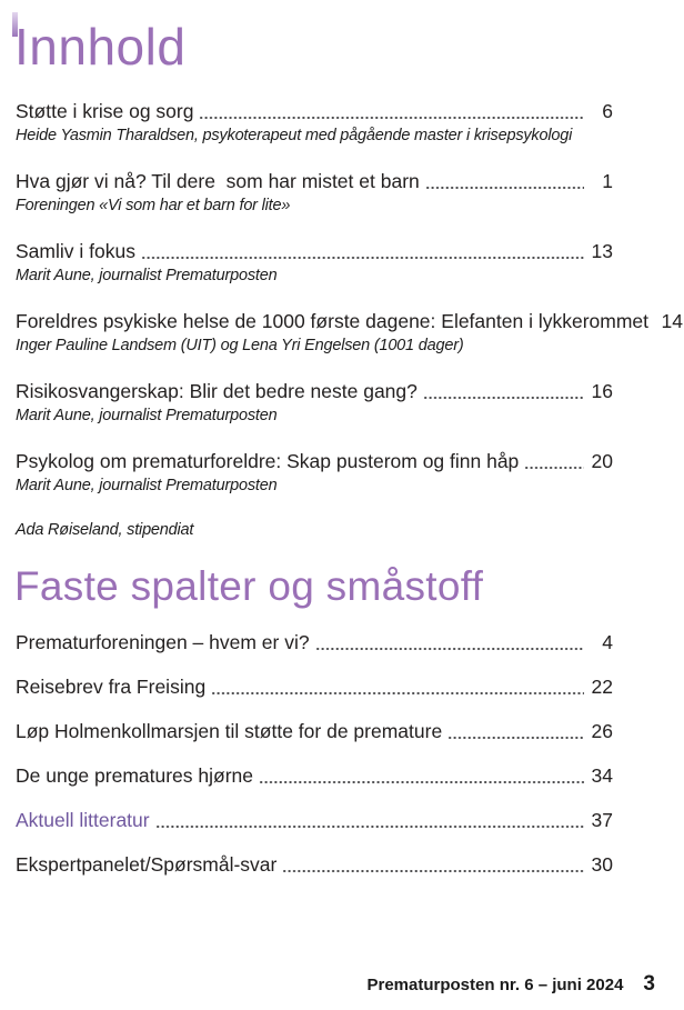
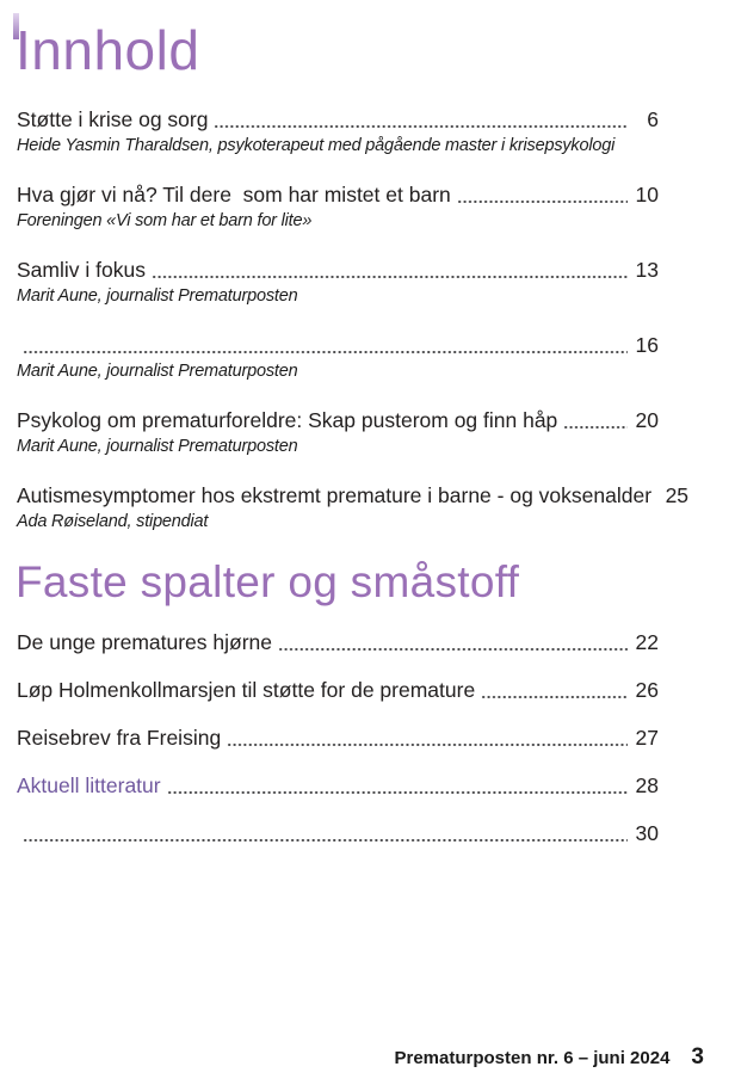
  Innhold
  Støtte i krise og sorg
  6
  Heide Yasmin Tharaldsen, psykoterapeut med pågående master i krisepsykologi
  Hva gjør vi nå? Til dere som har mistet et barn
- 1
+ 10
  Foreningen «Vi som har et barn for lite»
  Samliv i fokus
  13
  Marit Aune, journalist Prematurposten
- Foreldres psykiske helse de 1000 første dagene: Elefanten i lykkerommet
- 14
- Inger Pauline Landsem (UIT) og Lena Yri Engelsen (1001 dager)
- Risikosvangerskap: Blir det bedre neste gang?
  16
  Marit Aune, journalist Prematurposten
  Psykolog om prematurforeldre: Skap pusterom og finn håp
  20
  Marit Aune, journalist Prematurposten
+ Autismesymptomer hos ekstremt premature i barne - og voksenalder
+ 25
  Ada Røiseland, stipendiat
  Faste spalter og småstoff
- Prematurforeningen – hvem er vi?
- 4
- Reisebrev fra Freising
+ De unge prematures hjørne
  22
  Løp Holmenkollmarsjen til støtte for de premature
  26
- De unge prematures hjørne
+ Reisebrev fra Freising
- 34
+ 27
  Aktuell litteratur
- 37
+ 28
- Ekspertpanelet/Spørsmål-svar
  30
  Prematurposten nr. 6 – juni 2024
  3
